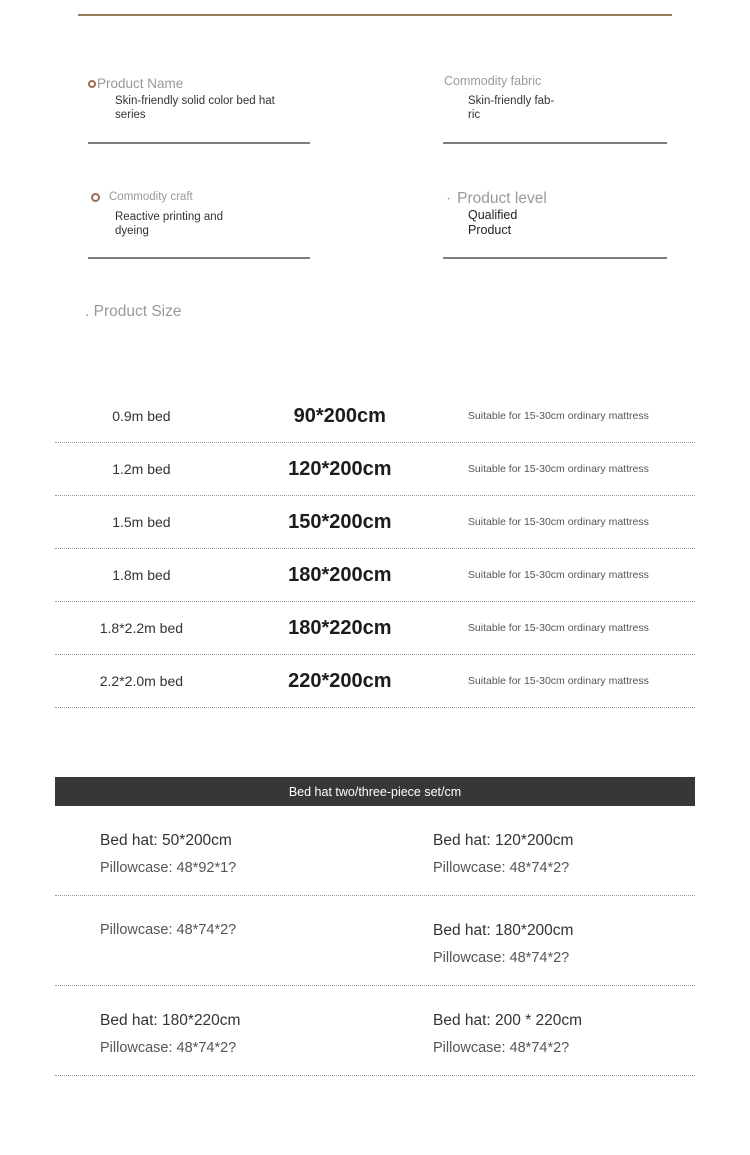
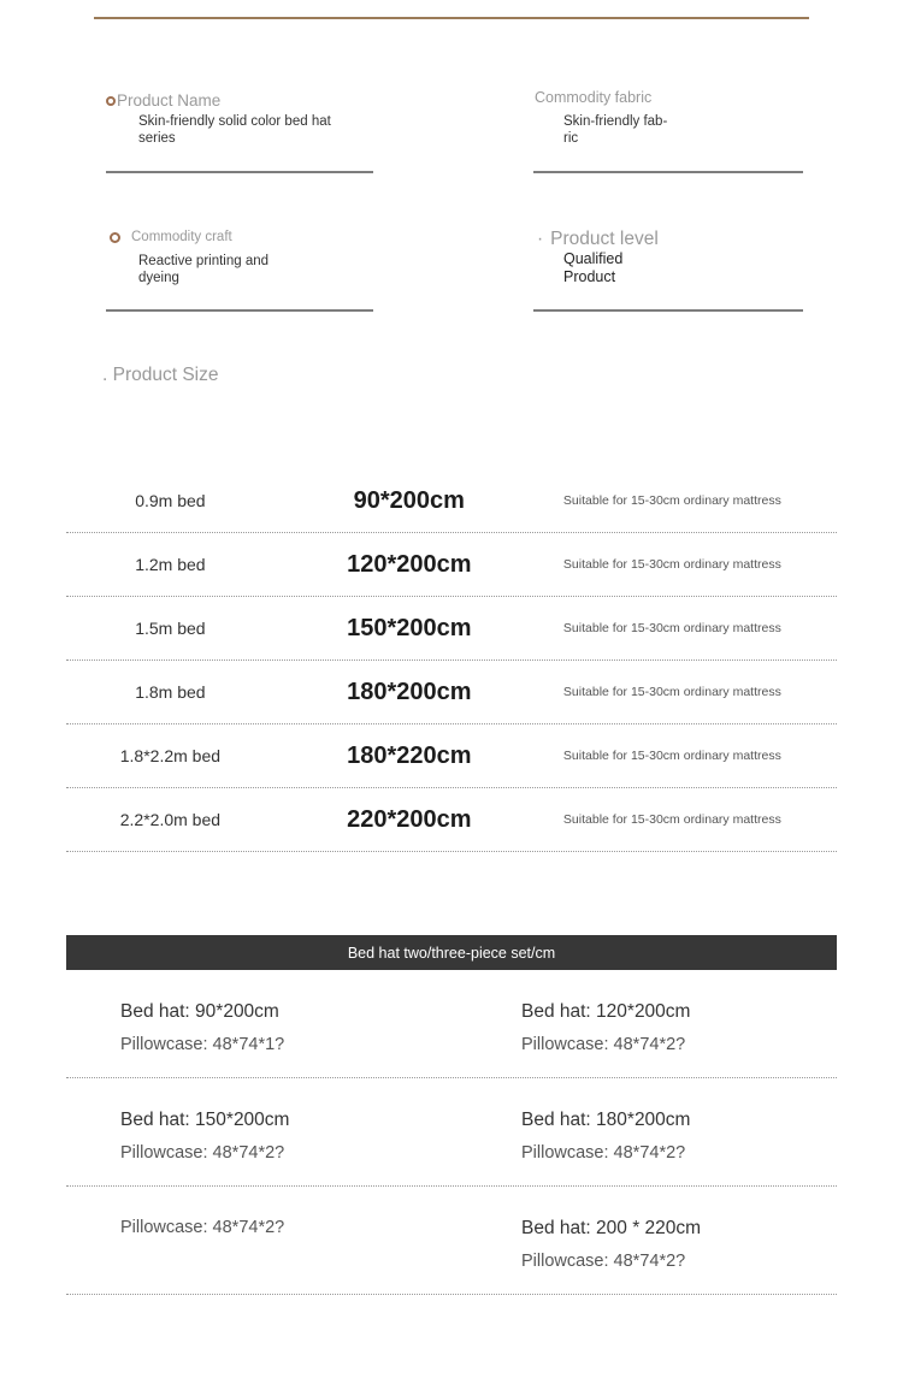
  Product Name
  Skin-friendly solid color bed hat
  series
  Commodity fabric
  Skin-friendly fab-
  ric
  Commodity craft
  Reactive printing and
  dyeing
  ·
  Product level
  Qualified
  Product
  . Product Size
  0.9m bed
  90*200cm
  Suitable for 15-30cm ordinary mattress
  1.2m bed
  120*200cm
  Suitable for 15-30cm ordinary mattress
  1.5m bed
  150*200cm
  Suitable for 15-30cm ordinary mattress
  1.8m bed
  180*200cm
  Suitable for 15-30cm ordinary mattress
  1.8*2.2m bed
  180*220cm
  Suitable for 15-30cm ordinary mattress
  2.2*2.0m bed
  220*200cm
  Suitable for 15-30cm ordinary mattress
  Bed hat two/three-piece set/cm
- Bed hat: 50*200cm
+ Bed hat: 90*200cm
- Pillowcase: 48*92*1?
+ Pillowcase: 48*74*1?
  Bed hat: 120*200cm
  Pillowcase: 48*74*2?
+ Bed hat: 150*200cm
  Pillowcase: 48*74*2?
  Bed hat: 180*200cm
  Pillowcase: 48*74*2?
- Bed hat: 180*220cm
  Pillowcase: 48*74*2?
  Bed hat: 200 * 220cm
  Pillowcase: 48*74*2?
